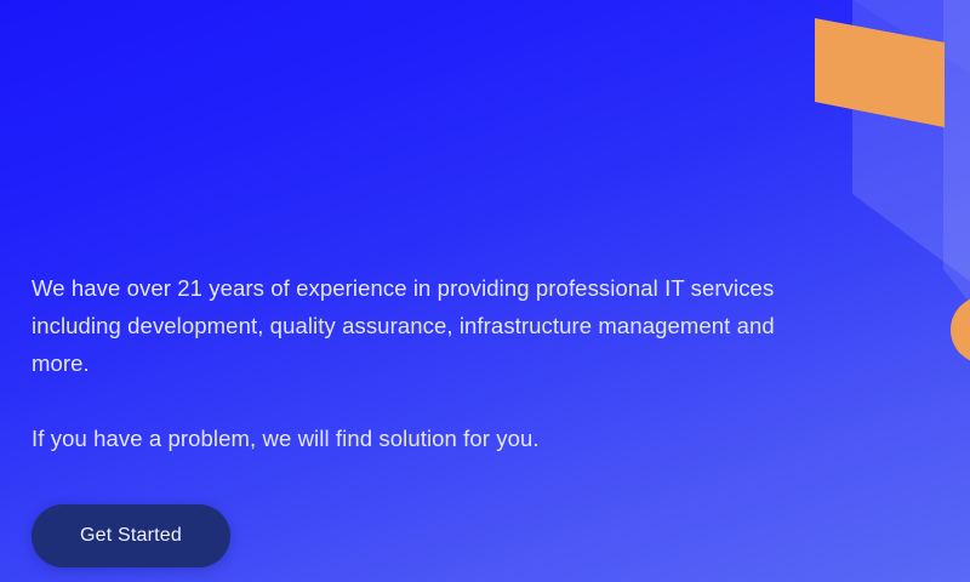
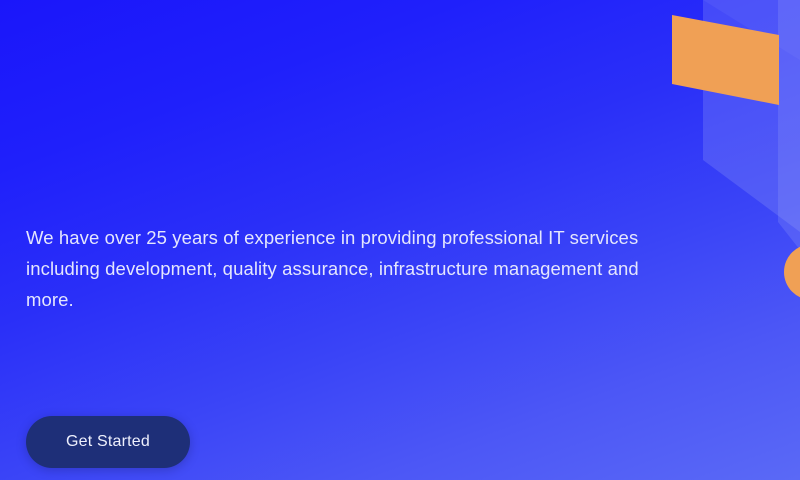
- We have over 21 years of experience in providing professional IT services including development, quality assurance, infrastructure management and more.
+ We have over 25 years of experience in providing professional IT services including development, quality assurance, infrastructure management and more.
- If you have a problem, we will find solution for you.
  Get Started
